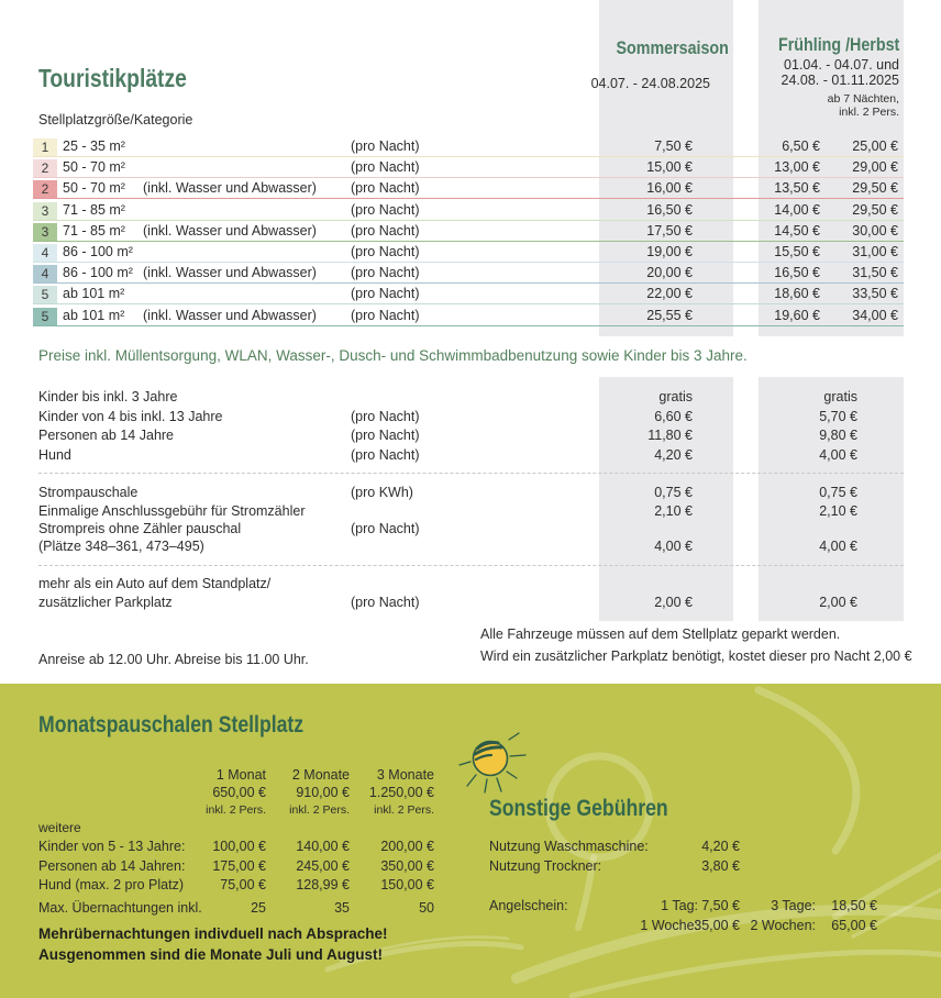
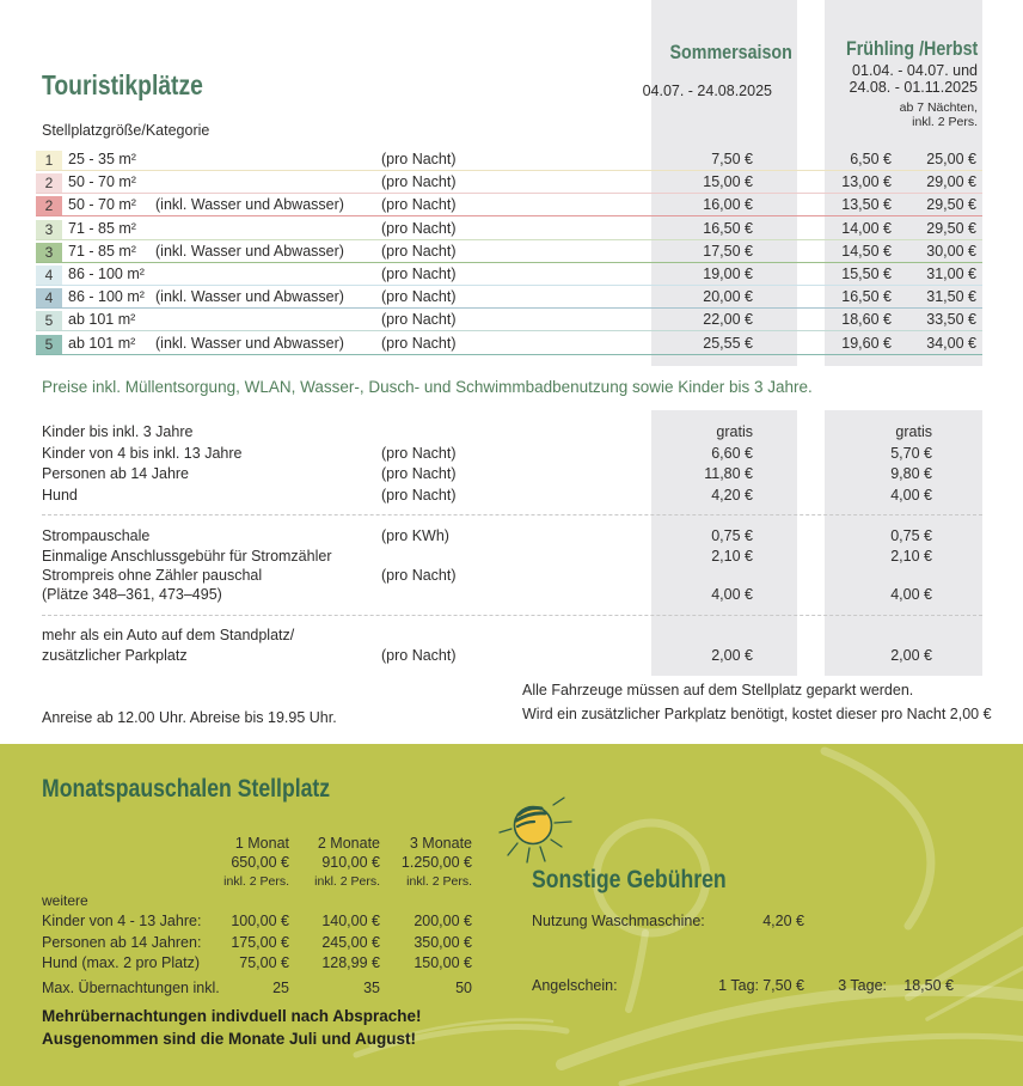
  Sommersaison
  04.07. - 24.08.2025
  Frühling /Herbst
  01.04. - 04.07. und
  24.08. - 01.11.2025
  ab 7 Nächten,
  inkl. 2 Pers.
  Touristikplätze
  Stellplatzgröße/Kategorie
  1
  25 - 35 m²
  (pro Nacht)
  7,50 €
  6,50 €
  25,00 €
  2
  50 - 70 m²
  (pro Nacht)
  15,00 €
  13,00 €
  29,00 €
  2
  50 - 70 m²
  (inkl. Wasser und Abwasser)
  (pro Nacht)
  16,00 €
  13,50 €
  29,50 €
  3
  71 - 85 m²
  (pro Nacht)
  16,50 €
  14,00 €
  29,50 €
  3
  71 - 85 m²
  (inkl. Wasser und Abwasser)
  (pro Nacht)
  17,50 €
  14,50 €
  30,00 €
  4
  86 - 100 m²
  (pro Nacht)
  19,00 €
  15,50 €
  31,00 €
  4
  86 - 100 m²
  (inkl. Wasser und Abwasser)
  (pro Nacht)
  20,00 €
  16,50 €
  31,50 €
  5
  ab 101 m²
  (pro Nacht)
  22,00 €
  18,60 €
  33,50 €
  5
  ab 101 m²
  (inkl. Wasser und Abwasser)
  (pro Nacht)
  25,55 €
  19,60 €
  34,00 €
  Preise inkl. Müllentsorgung, WLAN, Wasser-, Dusch- und Schwimmbadbenutzung sowie Kinder bis 3 Jahre.
  Kinder bis inkl. 3 Jahre
  gratis
  gratis
  Kinder von 4 bis inkl. 13 Jahre
  (pro Nacht)
  6,60 €
  5,70 €
  Personen ab 14 Jahre
  (pro Nacht)
  11,80 €
  9,80 €
  Hund
  (pro Nacht)
  4,20 €
  4,00 €
  Strompauschale
  (pro KWh)
  0,75 €
  0,75 €
  Einmalige Anschlussgebühr für Stromzähler
  2,10 €
  2,10 €
  Strompreis ohne Zähler pauschal
  (pro Nacht)
  (Plätze 348–361, 473–495)
  4,00 €
  4,00 €
  mehr als ein Auto auf dem Standplatz/
  zusätzlicher Parkplatz
  (pro Nacht)
  2,00 €
  2,00 €
  Alle Fahrzeuge müssen auf dem Stellplatz geparkt werden.
  Wird ein zusätzlicher Parkplatz benötigt, kostet dieser pro Nacht 2,00 €
- Anreise ab 12.00 Uhr. Abreise bis 11.00 Uhr.
+ Anreise ab 12.00 Uhr. Abreise bis 19.95 Uhr.
  Monatspauschalen Stellplatz
  1 Monat
  2 Monate
  3 Monate
  650,00 €
  910,00 €
  1.250,00 €
  inkl. 2 Pers.
  inkl. 2 Pers.
  inkl. 2 Pers.
  weitere
- Kinder von 5 - 13 Jahre:
+ Kinder von 4 - 13 Jahre:
  100,00 €
  140,00 €
  200,00 €
  Personen ab 14 Jahren:
  175,00 €
  245,00 €
  350,00 €
  Hund (max. 2 pro Platz)
  75,00 €
  128,99 €
  150,00 €
  Max. Übernachtungen inkl.
  25
  35
  50
  Mehrübernachtungen indivduell nach Absprache!
  Ausgenommen sind die Monate Juli und August!
  Sonstige Gebühren
  Nutzung Waschmaschine:
  4,20 €
- Nutzung Trockner:
- 3,80 €
  Angelschein:
  1 Tag:
  7,50 €
  3 Tage:
  18,50 €
- 1 Woche:
- 35,00 €
- 2 Wochen:
- 65,00 €
